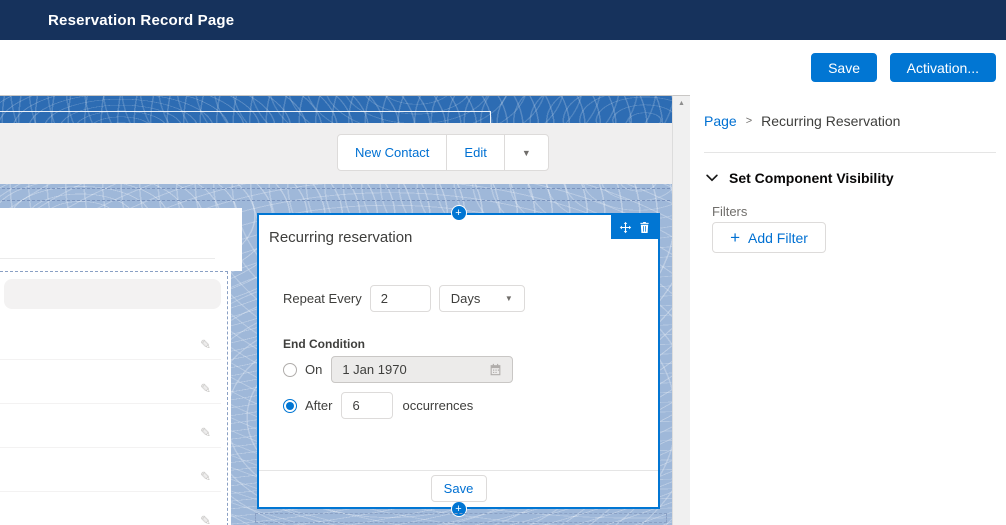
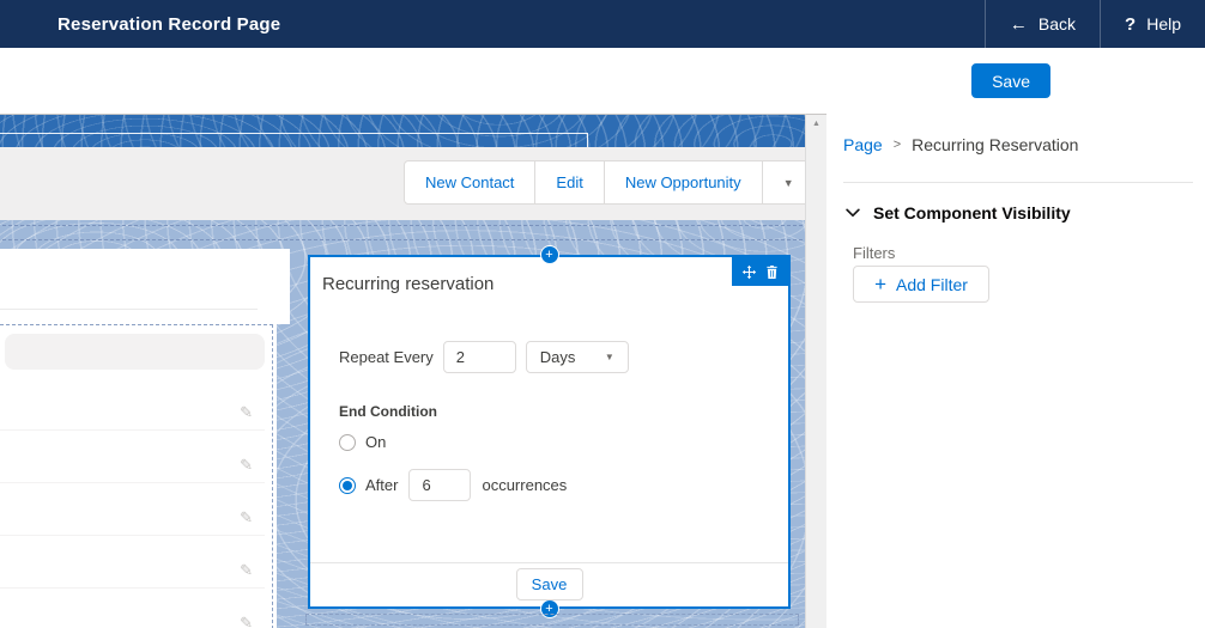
  Reservation Record Page
+ ←
+ Back
+ ?
+ Help
  Save
- Activation...
  New Contact
  Edit
+ New Opportunity
  ▼
  ✎
  ✎
  ✎
  ✎
  ✎
  +
  +
  Recurring reservation
  Repeat Every
  2
  Days
  ▼
  End Condition
  On
- 1 Jan 1970
  After
  6
  occurrences
  Save
  Page
  >
  Recurring Reservation
  Set Component Visibility
  Filters
  +
  Add Filter
